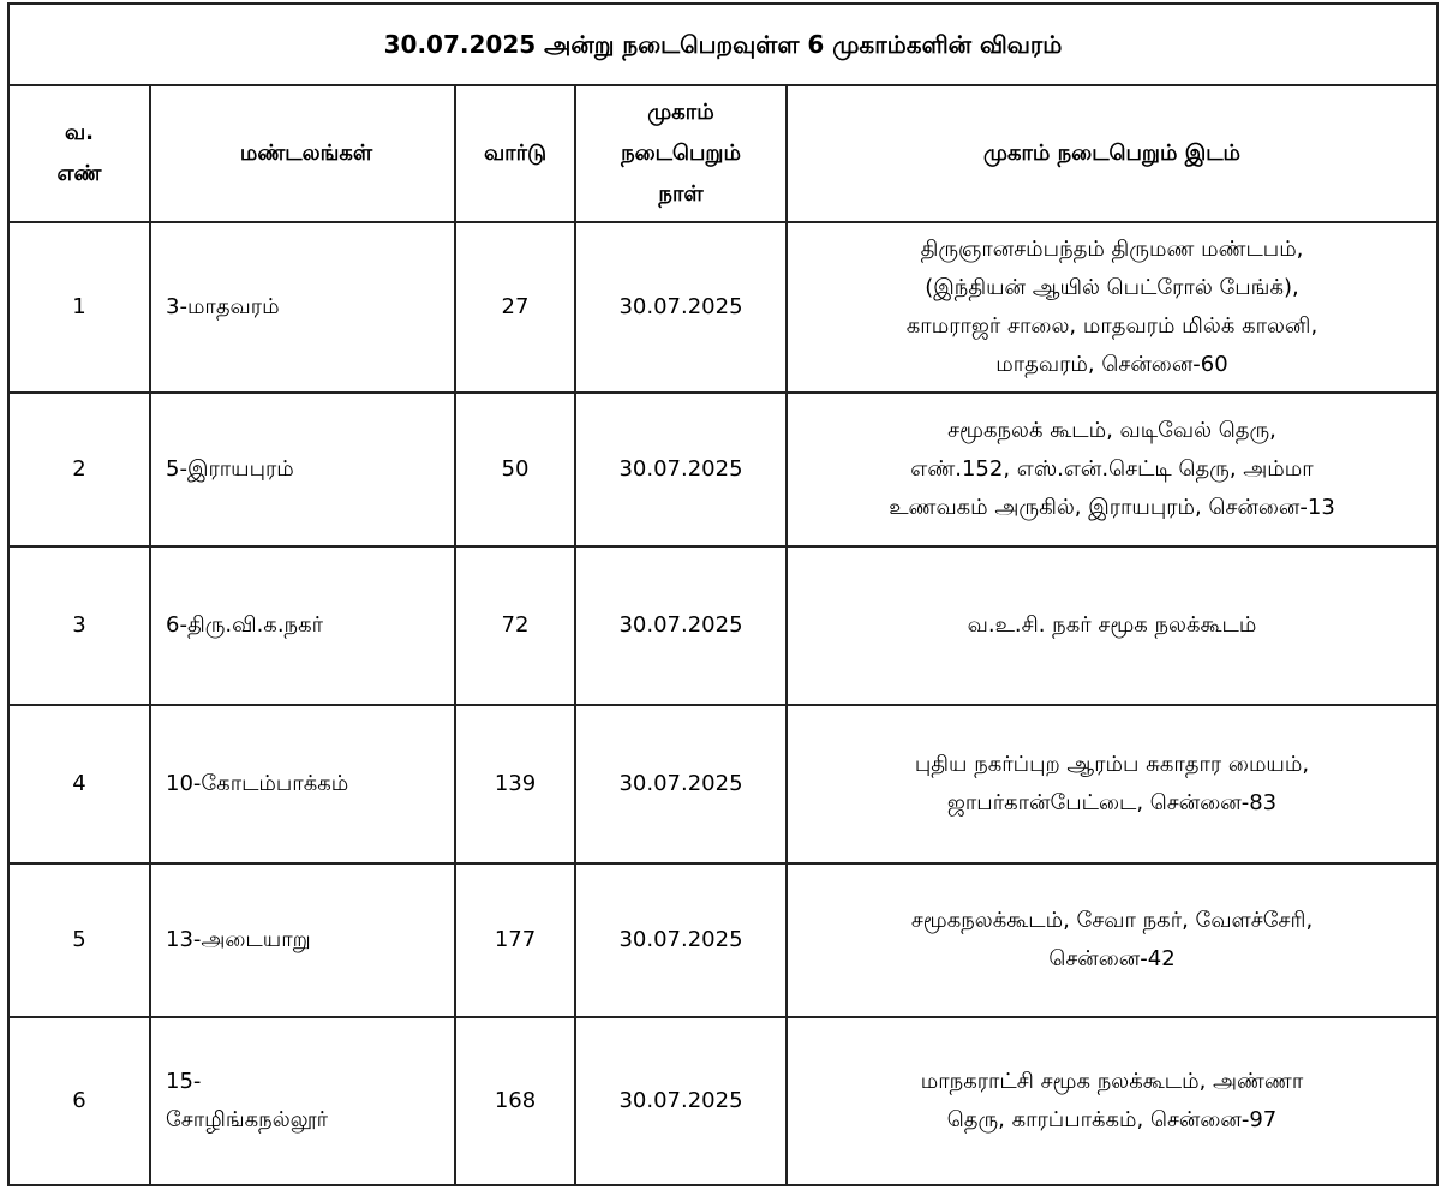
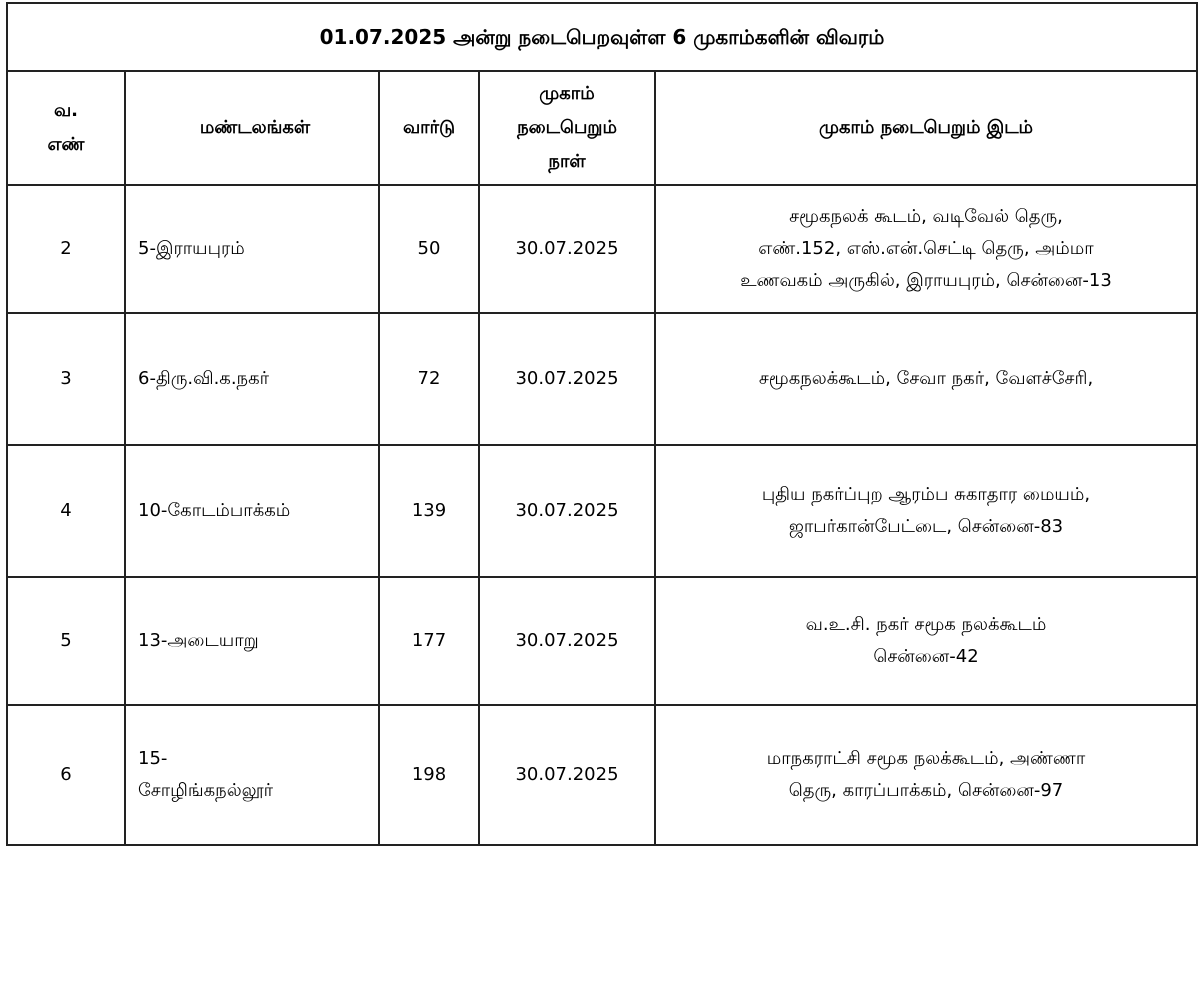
- 30.07.2025 அன்று நடைபெறவுள்ள 6 முகாம்களின் விவரம்
+ 01.07.2025 அன்று நடைபெறவுள்ள 6 முகாம்களின் விவரம்
  வ. எண்	மண்டலங்கள்	வார்டு	முகாம் நடைபெறும் நாள்	முகாம் நடைபெறும் இடம்
- 1	3-மாதவரம்	27	30.07.2025	திருஞானசம்பந்தம் திருமண மண்டபம், (இந்தியன் ஆயில் பெட்ரோல் பேங்க்), காமராஜர் சாலை, மாதவரம் மில்க் காலனி, மாதவரம், சென்னை-60
  2	5-இராயபுரம்	50	30.07.2025	சமூகநலக் கூடம், வடிவேல் தெரு, எண்.152, எஸ்.என்.செட்டி தெரு, அம்மா உணவகம் அருகில், இராயபுரம், சென்னை-13
- 3	6-திரு.வி.க.நகர்	72	30.07.2025	வ.உ.சி. நகர் சமூக நலக்கூடம்
+ 3	6-திரு.வி.க.நகர்	72	30.07.2025	சமூகநலக்கூடம், சேவா நகர், வேளச்சேரி,
  4	10-கோடம்பாக்கம்	139	30.07.2025	புதிய நகர்ப்புற ஆரம்ப சுகாதார மையம், ஜாபர்கான்பேட்டை, சென்னை-83
- 5	13-அடையாறு	177	30.07.2025	சமூகநலக்கூடம், சேவா நகர், வேளச்சேரி, சென்னை-42
+ 5	13-அடையாறு	177	30.07.2025	வ.உ.சி. நகர் சமூக நலக்கூடம் சென்னை-42
- 6	15- சோழிங்கநல்லூர்	168	30.07.2025	மாநகராட்சி சமூக நலக்கூடம், அண்ணா தெரு, காரப்பாக்கம், சென்னை-97
+ 6	15- சோழிங்கநல்லூர்	198	30.07.2025	மாநகராட்சி சமூக நலக்கூடம், அண்ணா தெரு, காரப்பாக்கம், சென்னை-97
